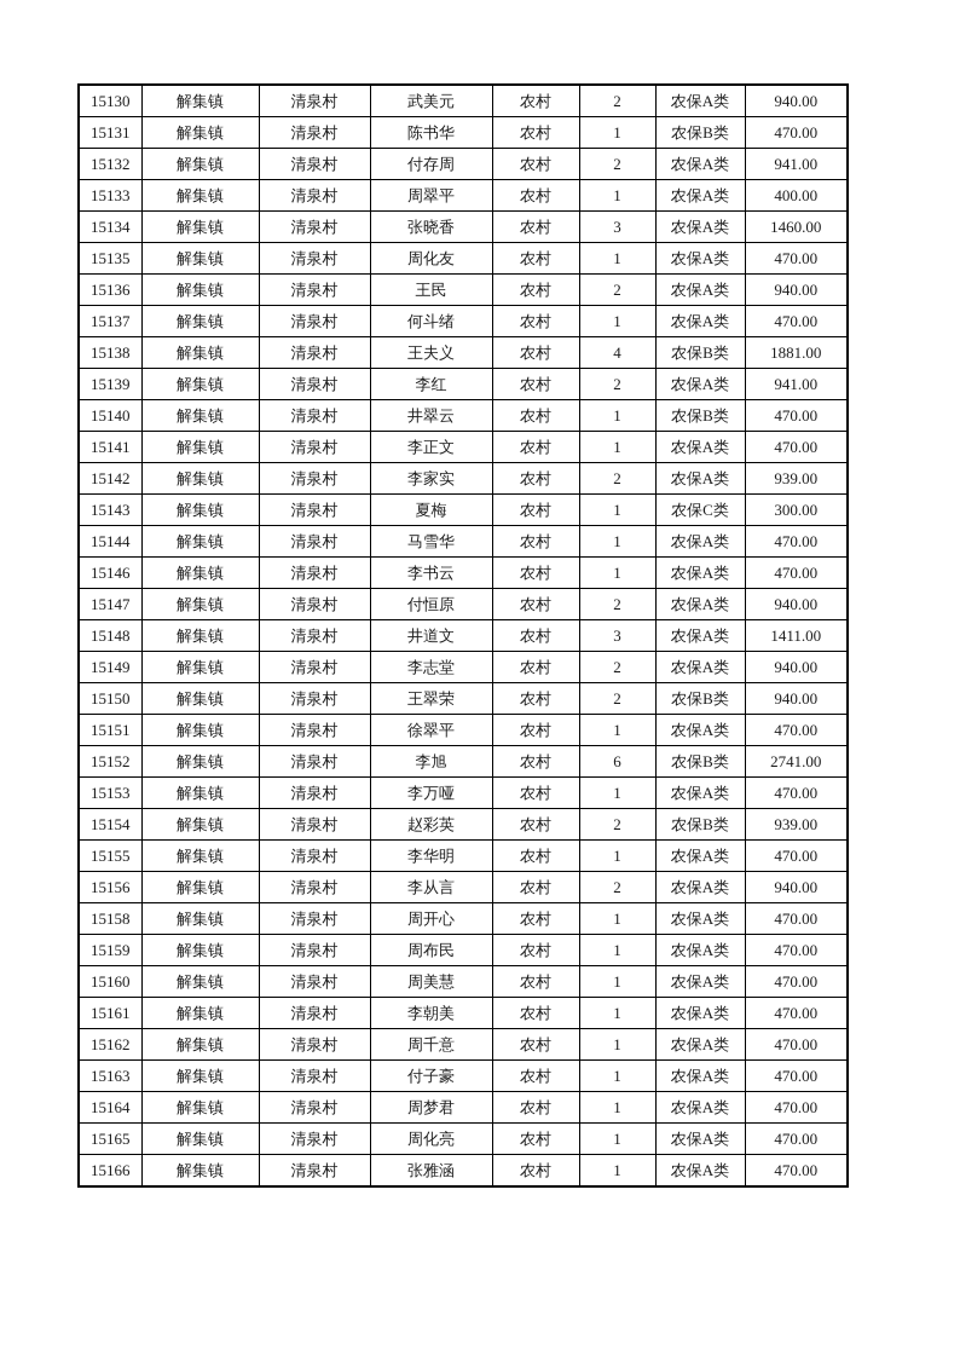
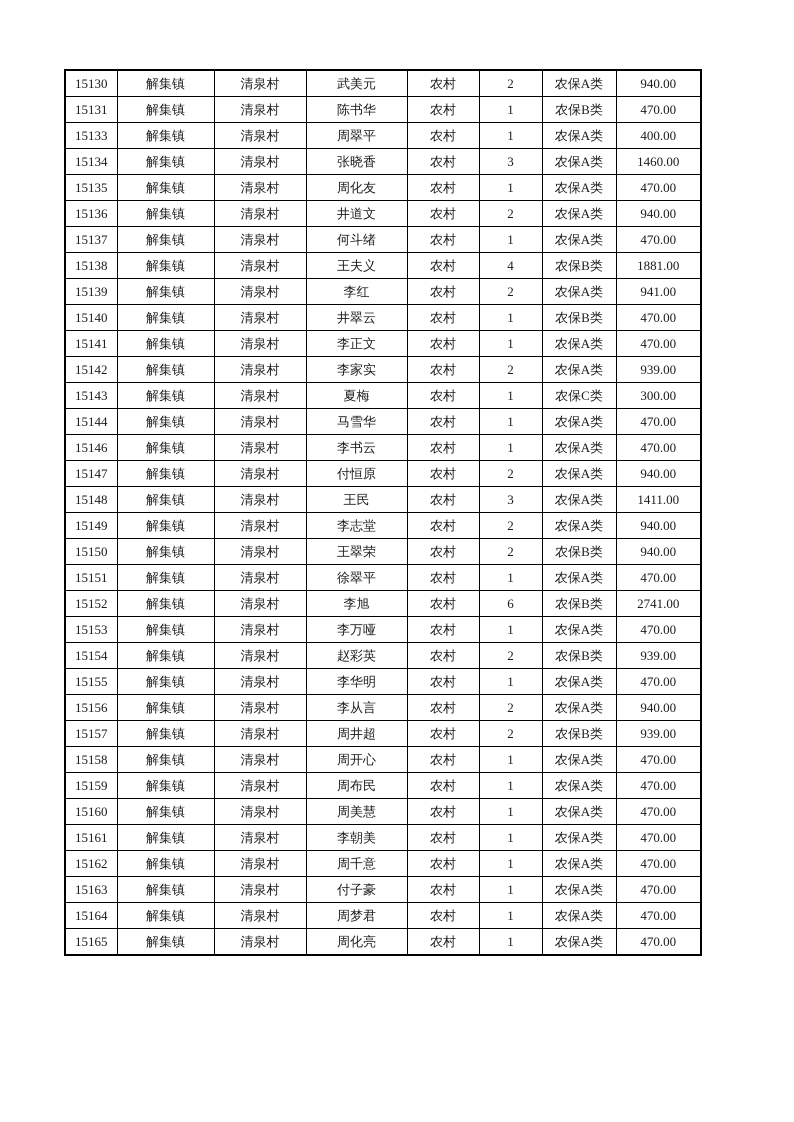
  15130	解集镇	清泉村	武美元	农村	2	农保A类	940.00
  15131	解集镇	清泉村	陈书华	农村	1	农保B类	470.00
- 15132	解集镇	清泉村	付存周	农村	2	农保A类	941.00
  15133	解集镇	清泉村	周翠平	农村	1	农保A类	400.00
  15134	解集镇	清泉村	张晓香	农村	3	农保A类	1460.00
  15135	解集镇	清泉村	周化友	农村	1	农保A类	470.00
- 15136	解集镇	清泉村	王民	农村	2	农保A类	940.00
+ 15136	解集镇	清泉村	井道文	农村	2	农保A类	940.00
  15137	解集镇	清泉村	何斗绪	农村	1	农保A类	470.00
  15138	解集镇	清泉村	王夫义	农村	4	农保B类	1881.00
  15139	解集镇	清泉村	李红	农村	2	农保A类	941.00
  15140	解集镇	清泉村	井翠云	农村	1	农保B类	470.00
  15141	解集镇	清泉村	李正文	农村	1	农保A类	470.00
  15142	解集镇	清泉村	李家实	农村	2	农保A类	939.00
  15143	解集镇	清泉村	夏梅	农村	1	农保C类	300.00
  15144	解集镇	清泉村	马雪华	农村	1	农保A类	470.00
  15146	解集镇	清泉村	李书云	农村	1	农保A类	470.00
  15147	解集镇	清泉村	付恒原	农村	2	农保A类	940.00
- 15148	解集镇	清泉村	井道文	农村	3	农保A类	1411.00
+ 15148	解集镇	清泉村	王民	农村	3	农保A类	1411.00
  15149	解集镇	清泉村	李志堂	农村	2	农保A类	940.00
  15150	解集镇	清泉村	王翠荣	农村	2	农保B类	940.00
  15151	解集镇	清泉村	徐翠平	农村	1	农保A类	470.00
  15152	解集镇	清泉村	李旭	农村	6	农保B类	2741.00
  15153	解集镇	清泉村	李万哑	农村	1	农保A类	470.00
  15154	解集镇	清泉村	赵彩英	农村	2	农保B类	939.00
  15155	解集镇	清泉村	李华明	农村	1	农保A类	470.00
  15156	解集镇	清泉村	李从言	农村	2	农保A类	940.00
+ 15157	解集镇	清泉村	周井超	农村	2	农保B类	939.00
  15158	解集镇	清泉村	周开心	农村	1	农保A类	470.00
  15159	解集镇	清泉村	周布民	农村	1	农保A类	470.00
  15160	解集镇	清泉村	周美慧	农村	1	农保A类	470.00
  15161	解集镇	清泉村	李朝美	农村	1	农保A类	470.00
  15162	解集镇	清泉村	周千意	农村	1	农保A类	470.00
  15163	解集镇	清泉村	付子豪	农村	1	农保A类	470.00
  15164	解集镇	清泉村	周梦君	农村	1	农保A类	470.00
  15165	解集镇	清泉村	周化亮	农村	1	农保A类	470.00
- 15166	解集镇	清泉村	张雅涵	农村	1	农保A类	470.00
